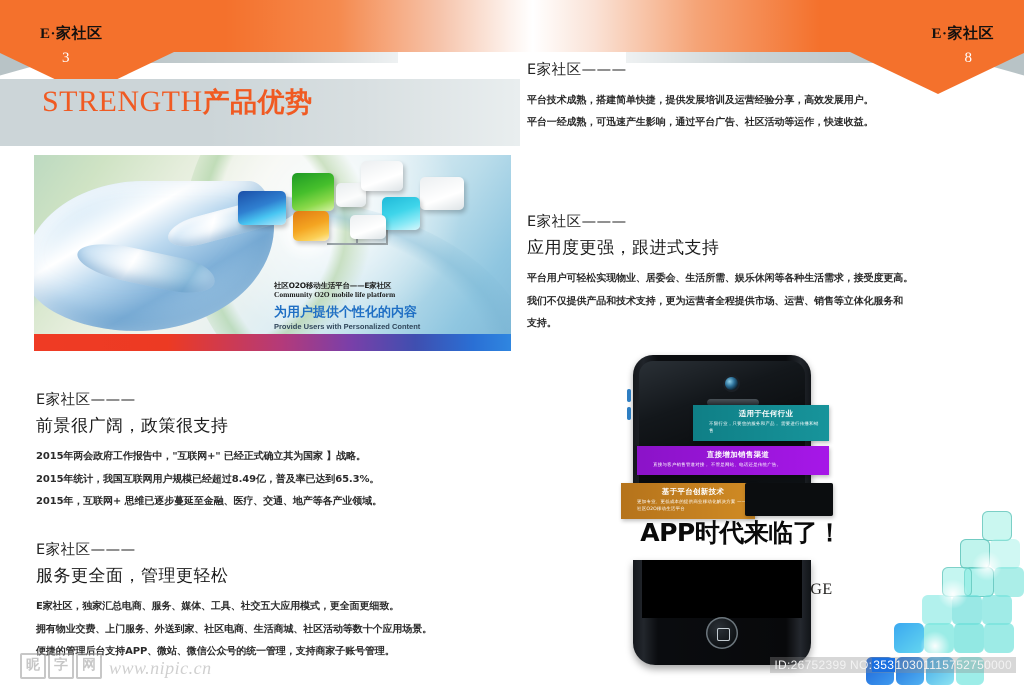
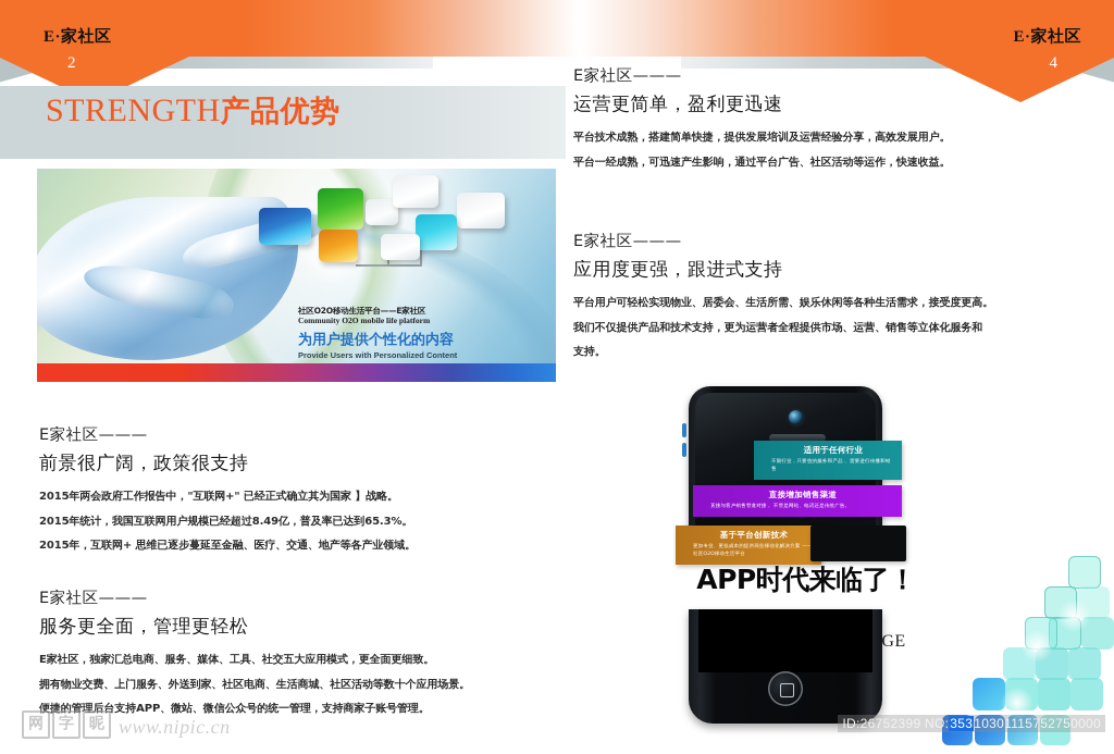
  E·家社区
  E·家社区
- 3
+ 2
- 8
+ 4
  STRENGTH产品优势
  社区O2O移动生活平台——E家社区
  Community O2O mobile life platform
  为用户提供个性化的内容
  Provide Users with Personalized Content
  E家社区———
  前景很广阔，政策很支持
  2015年两会政府工作报告中，"互联网+" 已经正式确立其为国家 】战略。
  2015年统计，我国互联网用户规模已经超过8.49亿，普及率已达到65.3%。
  2015年，互联网+ 思维已逐步蔓延至金融、医疗、交通、地产等各产业领域。
  E家社区———
  服务更全面，管理更轻松
  E家社区，独家汇总电商、服务、媒体、工具、社交五大应用模式，更全面更细致。
  拥有物业交费、上门服务、外送到家、社区电商、生活商城、社区活动等数十个应用场景。
  便捷的管理后台支持APP、微站、微信公众号的统一管理，支持商家子账号管理。
  E家社区———
+ 运营更简单，盈利更迅速
  平台技术成熟，搭建简单快捷，提供发展培训及运营经验分享，高效发展用户。
  平台一经成熟，可迅速产生影响，通过平台广告、社区活动等运作，快速收益。
  E家社区———
  应用度更强，跟进式支持
  平台用户可轻松实现物业、居委会、生活所需、娱乐休闲等各种生活需求，接受度更高。
  我们不仅提供产品和技术支持，更为运营者全程提供市场、运营、销售等立体化服务和
  支持。
  适用于任何行业
  直接增加销售渠道
  基于平台创新技术
  APP时代来临了！
- 昵
+ 网
  字
- 网
+ 昵
  www.nipic.cn
  ID:26752399 NO:35310301115752750000
